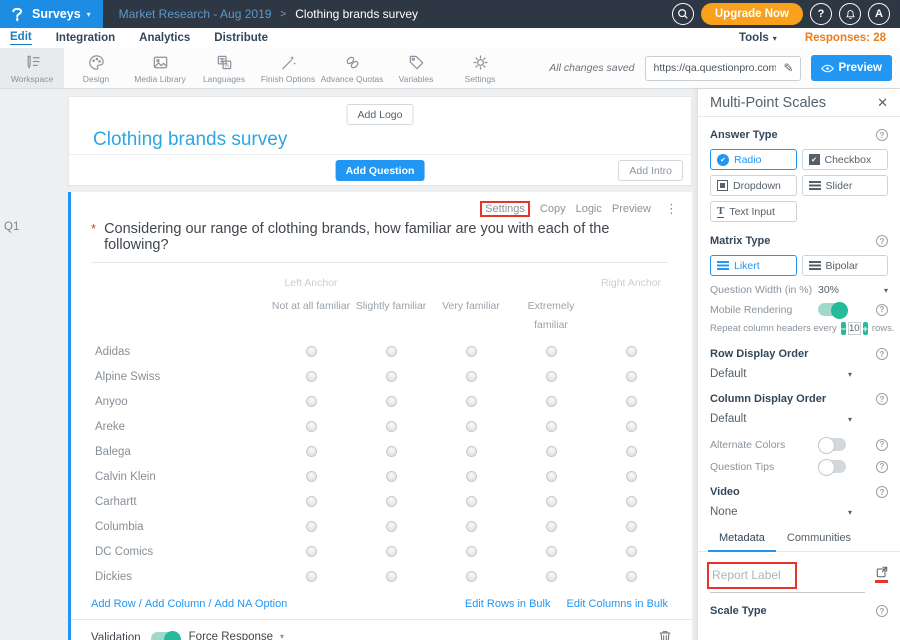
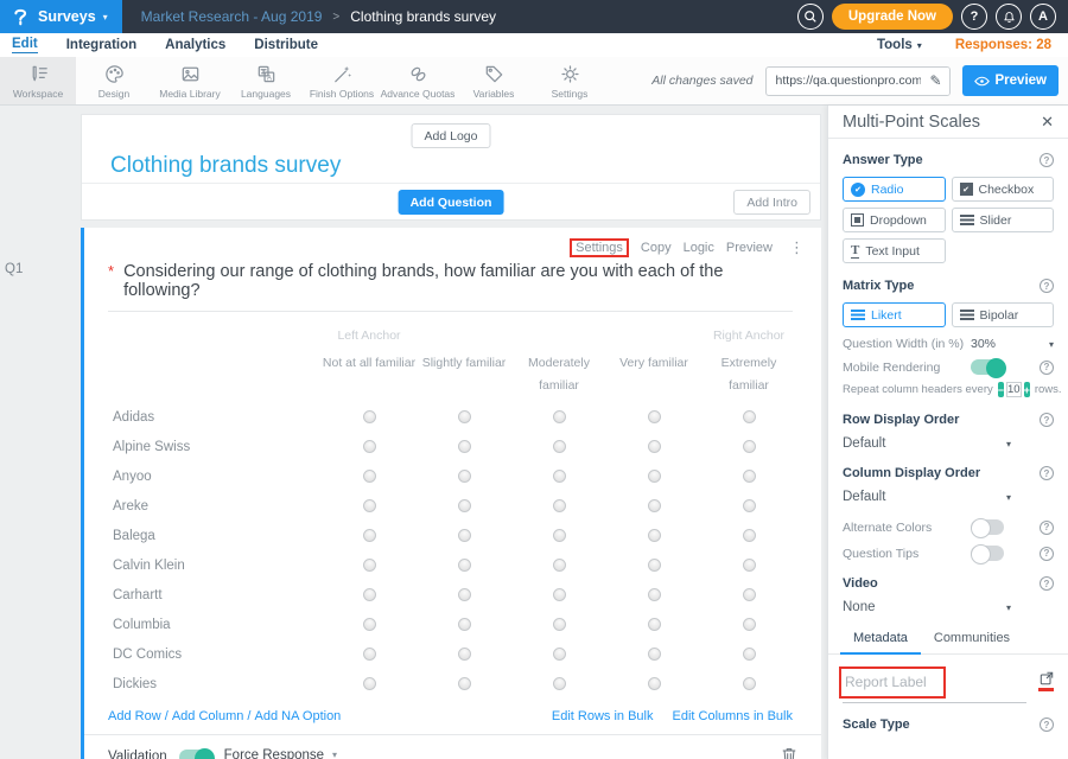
  Surveys
  Market Research - Aug 2019
  >
  Clothing brands survey
  Upgrade Now
  ?
  A
  Edit
  Integration
  Analytics
  Distribute
  Tools
  Responses: 28
  Workspace
  Design
  Media Library
  Languages
  Finish Options
  Advance Quotas
  Variables
  Settings
  All changes saved
  https://qa.questionpro.com
  Preview
  Q1
  Add Logo
  Clothing brands survey
  Add Question
  Add Intro
  Settings
  Copy
  Logic
  Preview
  *
  Considering our range of clothing brands, how familiar are you with each of the following?
  Left Anchor
  Right Anchor
  Not at all familiar
  Slightly familiar
+ Moderately familiar
  Very familiar
  Extremely familiar
  Adidas
  Alpine Swiss
  Anyoo
  Areke
  Balega
  Calvin Klein
  Carhartt
  Columbia
  DC Comics
  Dickies
  Add Row
  /
  Add Column
  /
  Add NA Option
  Edit Rows in Bulk
  Edit Columns in Bulk
  Validation
  Force Response
  Multi-Point Scales
  Answer Type
  Radio
  Checkbox
  Dropdown
  Slider
  Text Input
  Matrix Type
  Likert
  Bipolar
  Question Width (in %)
  30%
  Mobile Rendering
  Repeat column headers every
  −
  10
  +
  rows.
  Row Display Order
  Default
  Column Display Order
  Default
  Alternate Colors
  Question Tips
  Video
  None
  Metadata
  Communities
  Report Label
  Scale Type
